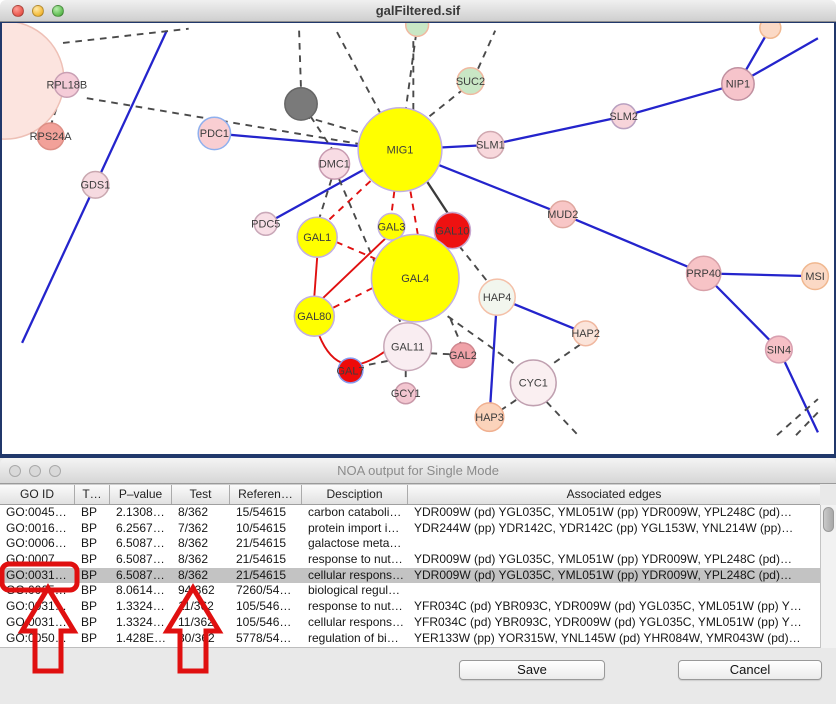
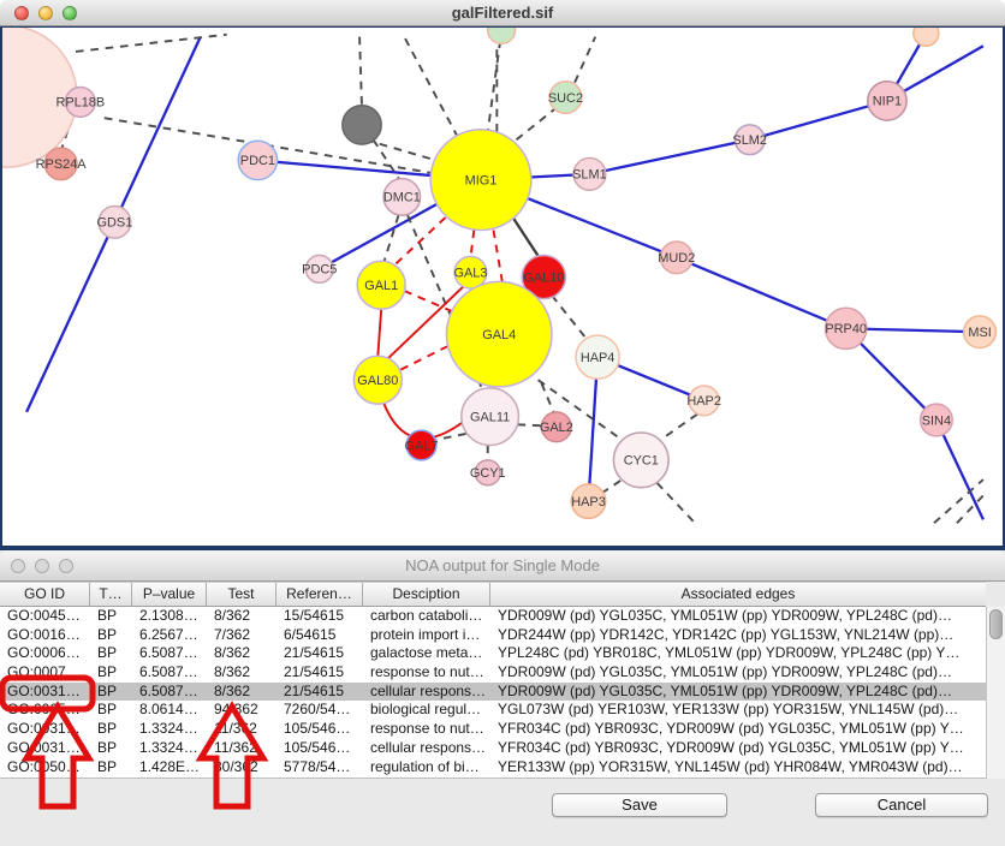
  galFiltered.sif
  RPL18B
  RPS24A
  GDS1
  PDC1
  PDC5
  MIG1
  DMC1
  SUC2
  SLM1
  SLM2
  NIP1
  MUD2
  PRP40
  MSI
  SIN4
  HAP2
  HAP4
  HAP3
  CYC1
  GCY1
  GAL1
  GAL3
  GAL10
  GAL80
  GAL4
  GAL11
  GAL2
  GAL7
  NOA output for Single Mode
  GO ID
  T…
  P–value
  Test
  Referen…
  Desciption
  Associated edges
  GO:0045…
  BP
  2.1308…
  8/362
  15/54615
  carbon cataboli…
  YDR009W (pd) YGL035C, YML051W (pp) YDR009W, YPL248C (pd)…
  GO:0016…
  BP
  6.2567…
  7/362
- 10/54615
+ 6/54615
  protein import i…
  YDR244W (pp) YDR142C, YDR142C (pp) YGL153W, YNL214W (pp)…
  GO:0006…
  BP
  6.5087…
  8/362
  21/54615
  galactose meta…
+ YPL248C (pd) YBR018C, YML051W (pp) YDR009W, YPL248C (pp) Y…
  GO:0007…
  BP
  6.5087…
  8/362
  21/54615
  response to nut…
  YDR009W (pd) YGL035C, YML051W (pp) YDR009W, YPL248C (pd)…
  GO:0031…
  BP
  6.5087…
  8/362
  21/54615
  cellular respons…
  YDR009W (pd) YGL035C, YML051W (pp) YDR009W, YPL248C (pd)…
  BP
  8.0614…
  94362
  7260/54…
  biological regul…
+ YGL073W (pd) YER103W, YER133W (pp) YOR315W, YNL145W (pd)…
  GO:031
  BP
  1.3324…
  105/546…
  response to nut…
  YFR034C (pd) YBR093C, YDR009W (pd) YGL035C, YML051W (pp) Y…
  GO0031…
  BP
  1.3324…
  11/362
  105/546…
  cellular respons…
  YFR034C (pd) YBR093C, YDR009W (pd) YGL035C, YML051W (pp) Y…
  GO:0050
  BP
  1.428E…
  5778/54…
  regulation of bi…
  YER133W (pp) YOR315W, YNL145W (pd) YHR084W, YMR043W (pd)…
  Save
  Cancel
